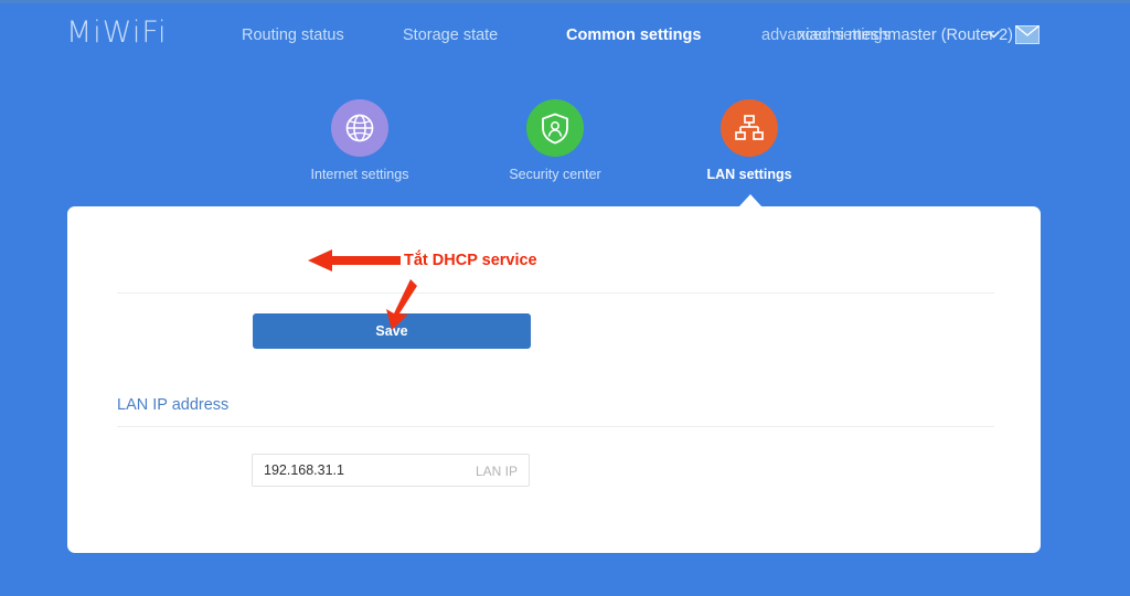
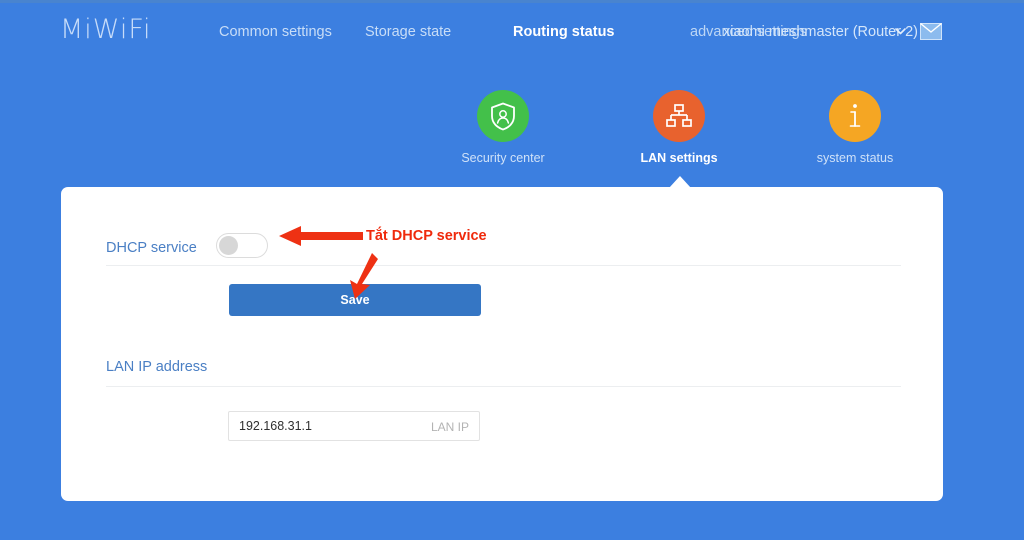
  MiWiFi
- Routing status
+ Common settings
  Storage state
- Common settings
+ Routing status
  advanced settings
  xiaomi meshmaster (Route 2)
- Internet settings
  Security center
  LAN settings
+ system status
+ DHCP service
  Save
  LAN IP address
  192.168.31.1
  LAN IP
  Tắt DHCP service
